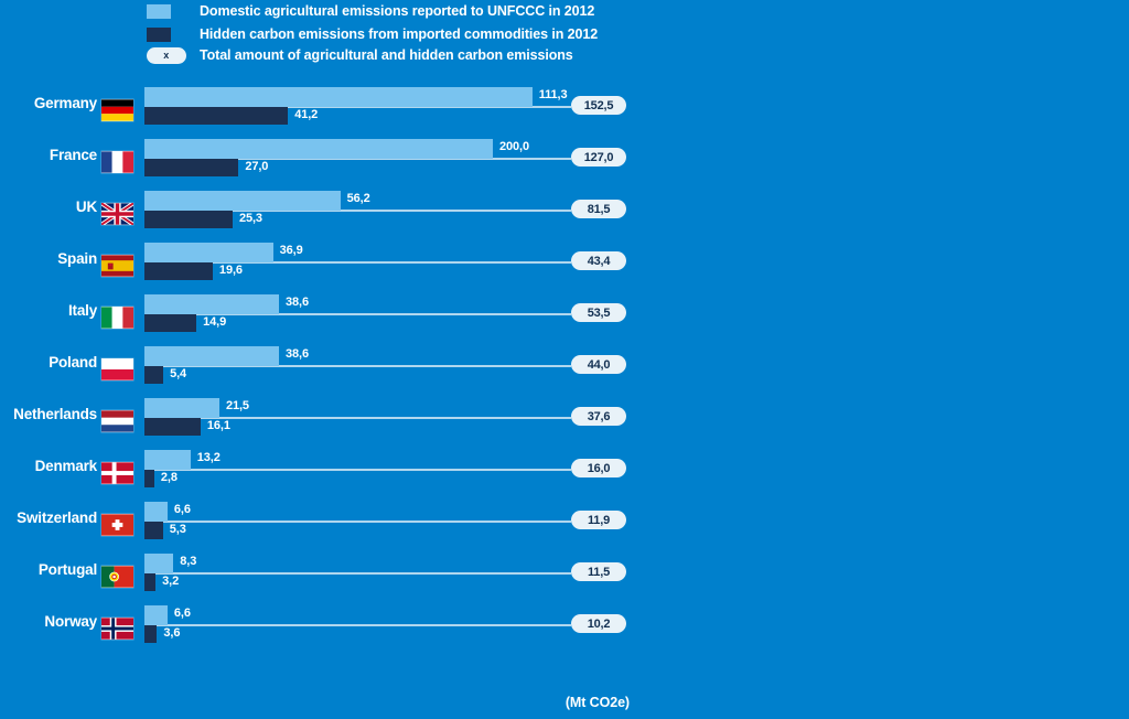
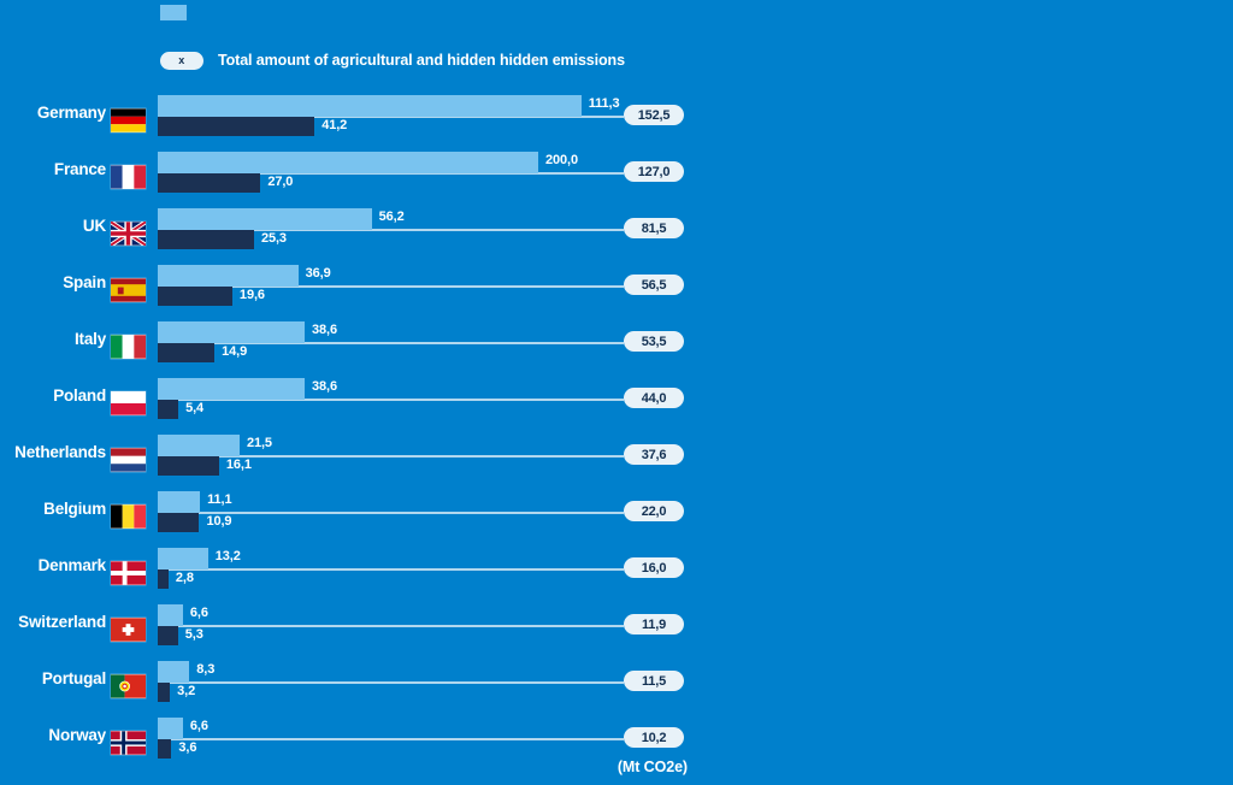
- Domestic agricultural emissions reported to UNFCCC in 2012
- Hidden carbon emissions from imported commodities in 2012
  x
- Total amount of agricultural and hidden carbon emissions
+ Total amount of agricultural and hidden hidden emissions
  Germany
  111,3
  41,2
  152,5
  France
  200,0
  27,0
  127,0
  UK
  56,2
  25,3
  81,5
  Spain
  36,9
  19,6
- 43,4
+ 56,5
  Italy
  38,6
  14,9
  53,5
  Poland
  38,6
  5,4
  44,0
  Netherlands
  21,5
  16,1
  37,6
+ Belgium
+ 11,1
+ 10,9
+ 22,0
  Denmark
  13,2
  2,8
  16,0
  Switzerland
  6,6
  5,3
  11,9
  Portugal
  8,3
  3,2
  11,5
  Norway
  6,6
  3,6
  10,2
  (Mt CO2e)
